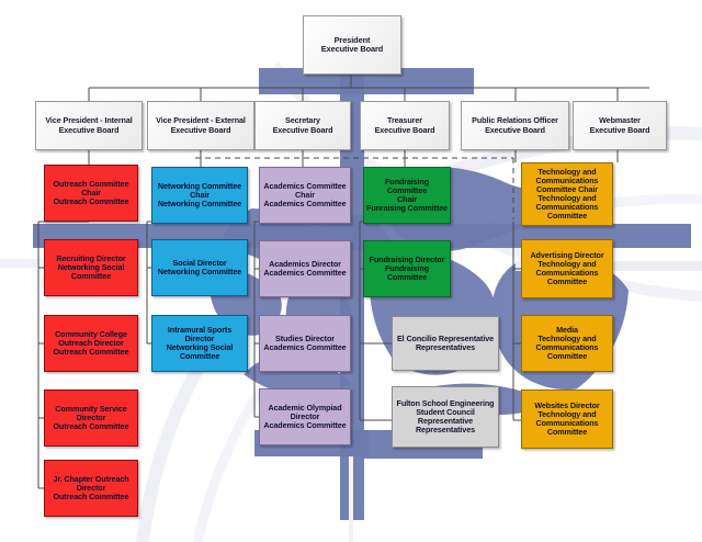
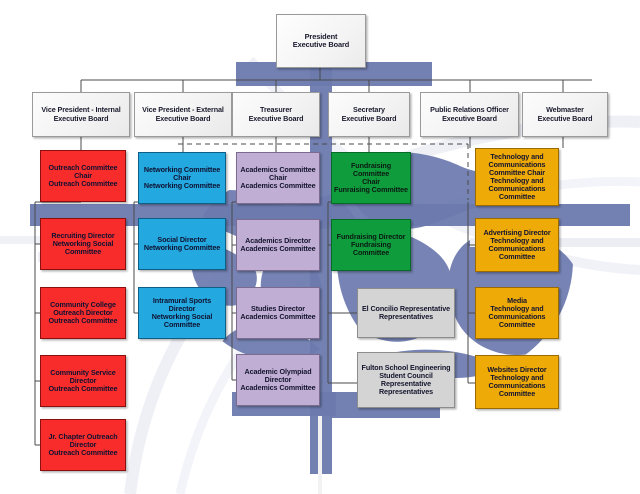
  President
  Executive Board
  Vice President - Internal
  Executive Board
  Vice President - External
  Executive Board
- Secretary
+ Treasurer
  Executive Board
- Treasurer
+ Secretary
  Executive Board
  Public Relations Officer
  Executive Board
  Webmaster
  Executive Board
  Outreach Committee
  Chair
  Outreach Committee
  Recruiting Director
  Networking Social
  Committee
  Community College
  Outreach Director
  Outreach Committee
  Community Service
  Director
  Outreach Committee
  Jr. Chapter Outreach
  Director
  Outreach Committee
  Networking Committee
  Chair
  Networking Committee
  Social Director
  Networking Committee
  Intramural Sports Director
  Networking Social
  Committee
  Academics Committee
  Chair
  Academics Committee
  Academics Director
  Academics Committee
  Studies Director
  Academics Committee
  Academic Olympiad
  Director
  Academics Committee
  Fundraising Committee
  Chair
  Funraising Committee
  Fundraising Director
  Fundraising Committee
  El Concilio Representative
  Representatives
  Fulton School Engineering
  Student Council
  Representative
  Representatives
  Technology and
  Communications
  Committee Chair
  Technology and
  Communications
  Committee
  Advertising Director
  Technology and
  Communications
  Committee
  Media
  Technology and
  Communications
  Committee
  Websites Director
  Technology and
  Communications
  Committee
